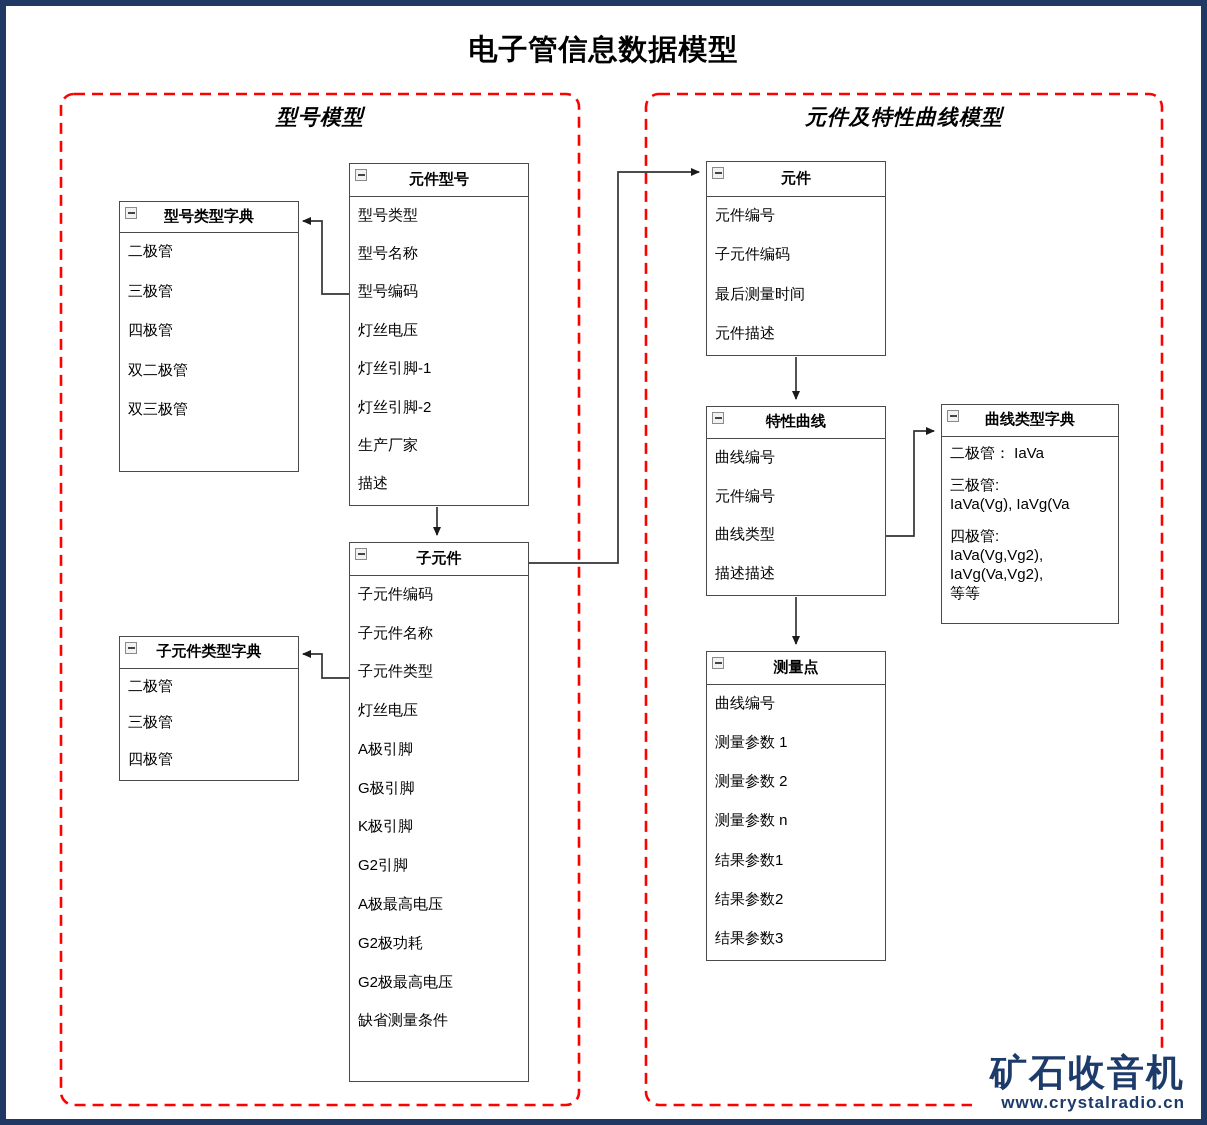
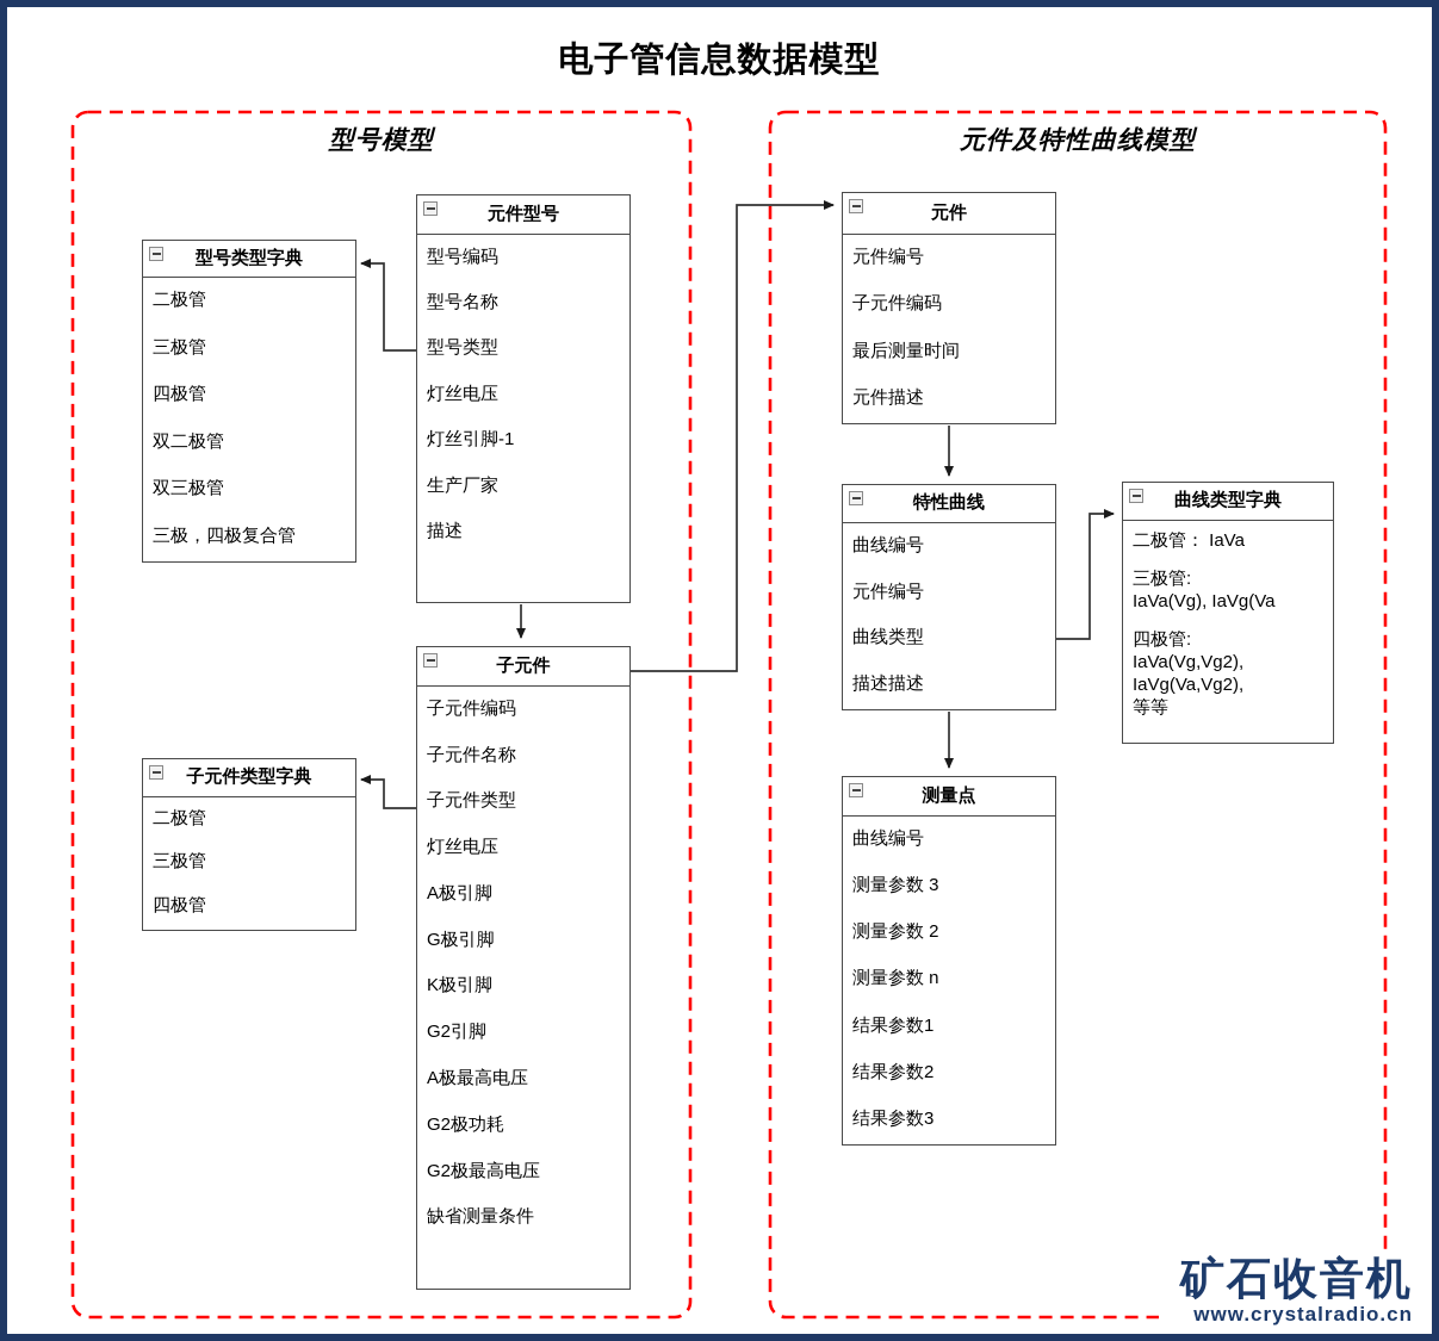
  电子管信息数据模型
  型号模型
  元件及特性曲线模型
  元件型号
- 型号类型
+ 型号编码
  型号名称
- 型号编码
+ 型号类型
  灯丝电压
  灯丝引脚-1
- 灯丝引脚-2
  生产厂家
  描述
  型号类型字典
  二极管
  三极管
  四极管
  双二极管
  双三极管
+ 三极，四极复合管
  子元件
  子元件编码
  子元件名称
  子元件类型
  灯丝电压
  A极引脚
  G极引脚
  K极引脚
  G2引脚
  A极最高电压
  G2极功耗
  G2极最高电压
  缺省测量条件
  子元件类型字典
  二极管
  三极管
  四极管
  元件
  元件编号
  子元件编码
  最后测量时间
  元件描述
  特性曲线
  曲线编号
  元件编号
  曲线类型
  描述描述
  曲线类型字典
  二极管： IaVa
  三极管:
  IaVa(Vg), IaVg(Va
  四极管:
  IaVa(Vg,Vg2),
  IaVg(Va,Vg2),
  等等
  测量点
  曲线编号
- 测量参数 1
+ 测量参数 3
  测量参数 2
  测量参数 n
  结果参数1
  结果参数2
  结果参数3
  矿石收音机
  www.crystalradio.cn
